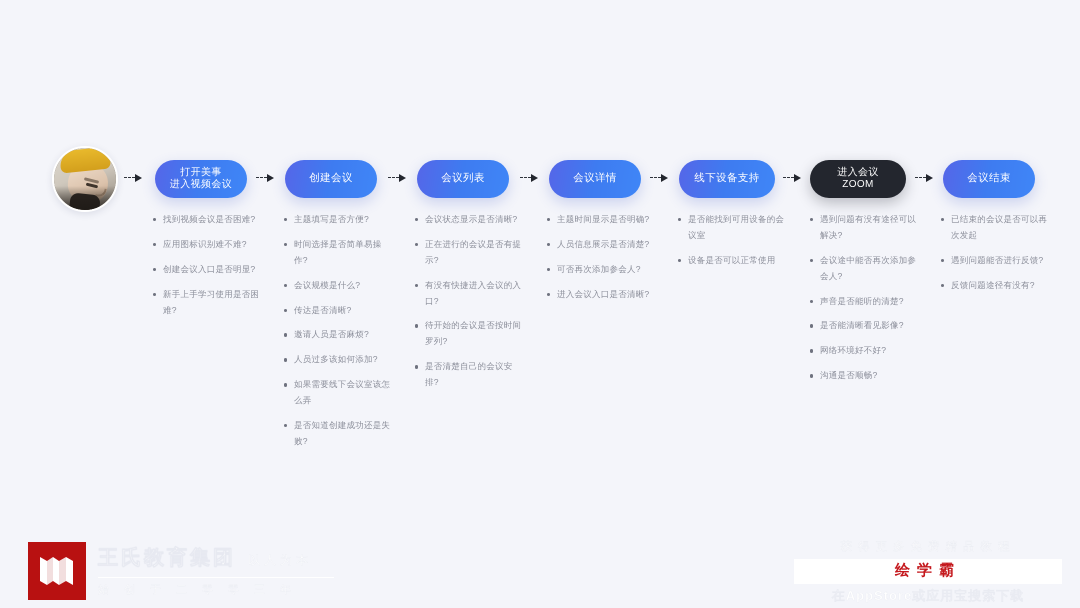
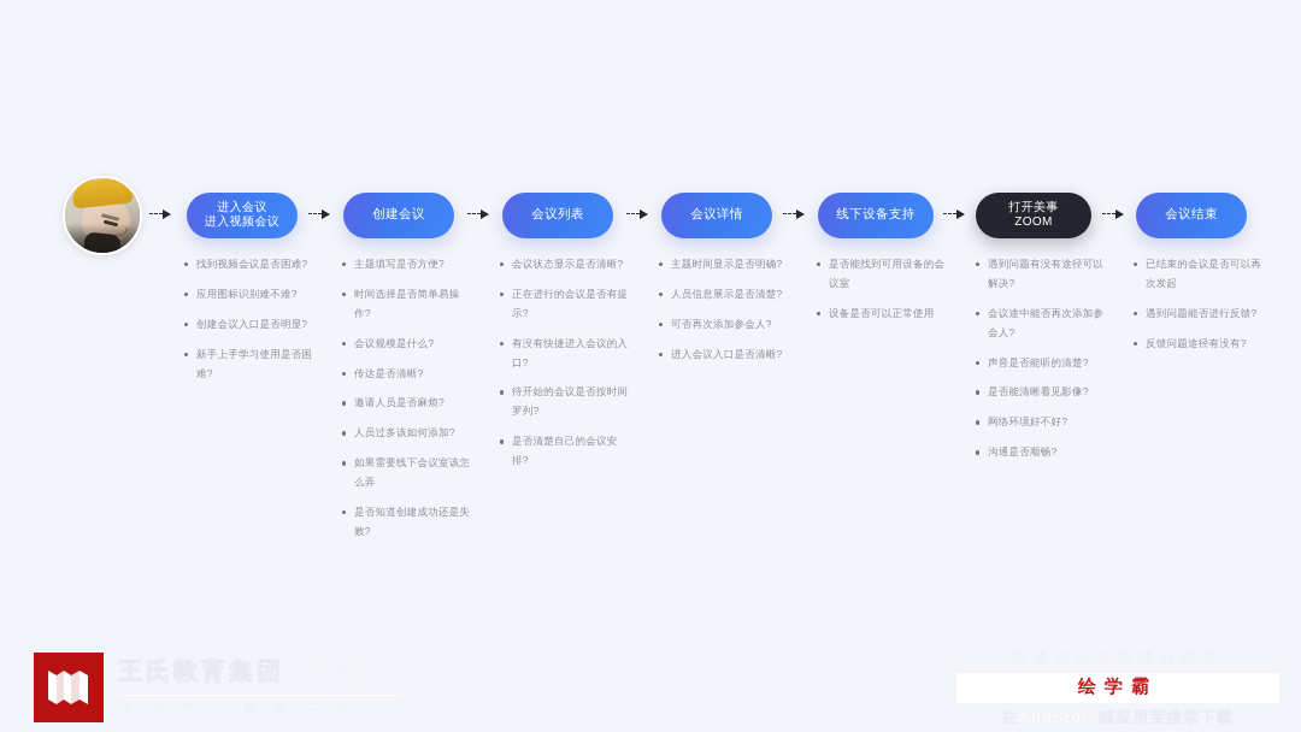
- 打开美事
+ 进入会议
  进入视频会议
  创建会议
  会议列表
  会议详情
  线下设备支持
- 进入会议
+ 打开美事
  ZOOM
  会议结束
  找到视频会议是否困难?
  应用图标识别难不难?
  创建会议入口是否明显?
  新手上手学习使用是否困难?
  主题填写是否方便?
  时间选择是否简单易操作?
  会议规模是什么?
  传达是否清晰?
  邀请人员是否麻烦?
  人员过多该如何添加?
  如果需要线下会议室该怎么弄
  是否知道创建成功还是失败?
  会议状态显示是否清晰?
  正在进行的会议是否有提示?
  有没有快捷进入会议的入口?
  待开始的会议是否按时间罗列?
  是否清楚自己的会议安排?
  主题时间显示是否明确?
  人员信息展示是否清楚?
  可否再次添加参会人?
  进入会议入口是否清晰?
  是否能找到可用设备的会议室
  设备是否可以正常使用
  遇到问题有没有途径可以解决?
  会议途中能否再次添加参会人?
  声音是否能听的清楚?
  是否能清晰看见影像?
  网络环境好不好?
  沟通是否顺畅?
  已结束的会议是否可以再次发起
  遇到问题能否进行反馈?
  反馈问题途径有没有?
  绘学霸
